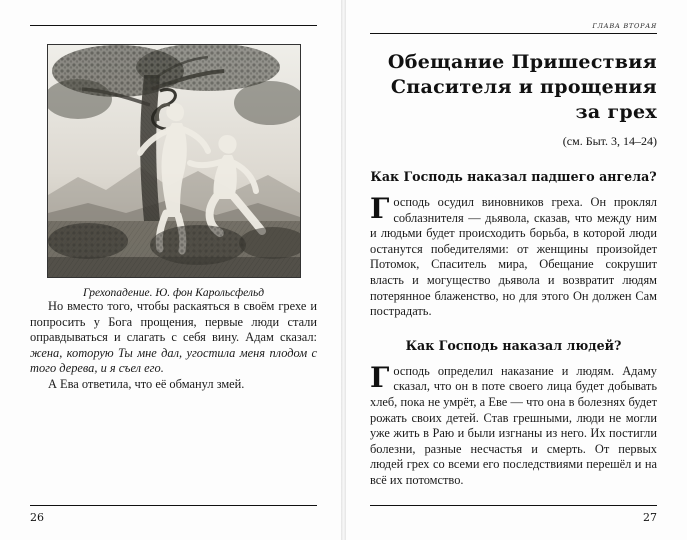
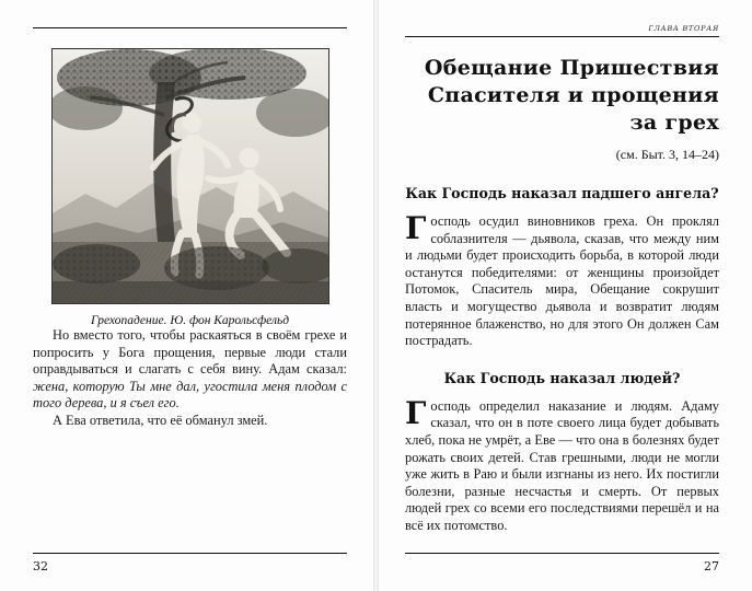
  Грехопадение. Ю. фон Карольсфельд
  Но вместо того, чтобы раскаяться в своём грехе и попросить у Бога прощения, первые люди стали оправдываться и слагать с себя вину. Адам сказал: жена, которую Ты мне дал, угостила меня плодом с того дерева, и я съел его.
  А Ева ответила, что её обманул змей.
- 26
+ 32
  ГЛАВА ВТОРАЯ
  Обещание Пришествия Спасителя и прощения за грех
  (см. Быт. 3, 14–24)
  Как Господь наказал падшего ангела?
  Г
  осподь осудил виновников греха. Он проклял соблазнителя — дьявола, сказав, что между ним и людьми будет происходить борьба, в которой люди останутся победителями: от женщины произойдет Потомок, Спаситель мира, Обещание сокрушит власть и могущество дьявола и возвратит людям потерянное блаженство, но для этого Он должен Сам пострадать.
  Как Господь наказал людей?
  Г
  осподь определил наказание и людям. Адаму сказал, что он в поте своего лица будет добывать хлеб, пока не умрёт, а Еве — что она в болезнях будет рожать своих детей. Став грешными, люди не могли уже жить в Раю и были изгнаны из него. Их постигли болезни, разные несчастья и смерть. От первых людей грех со всеми его последствиями перешёл и на всё их потомство.
  27
